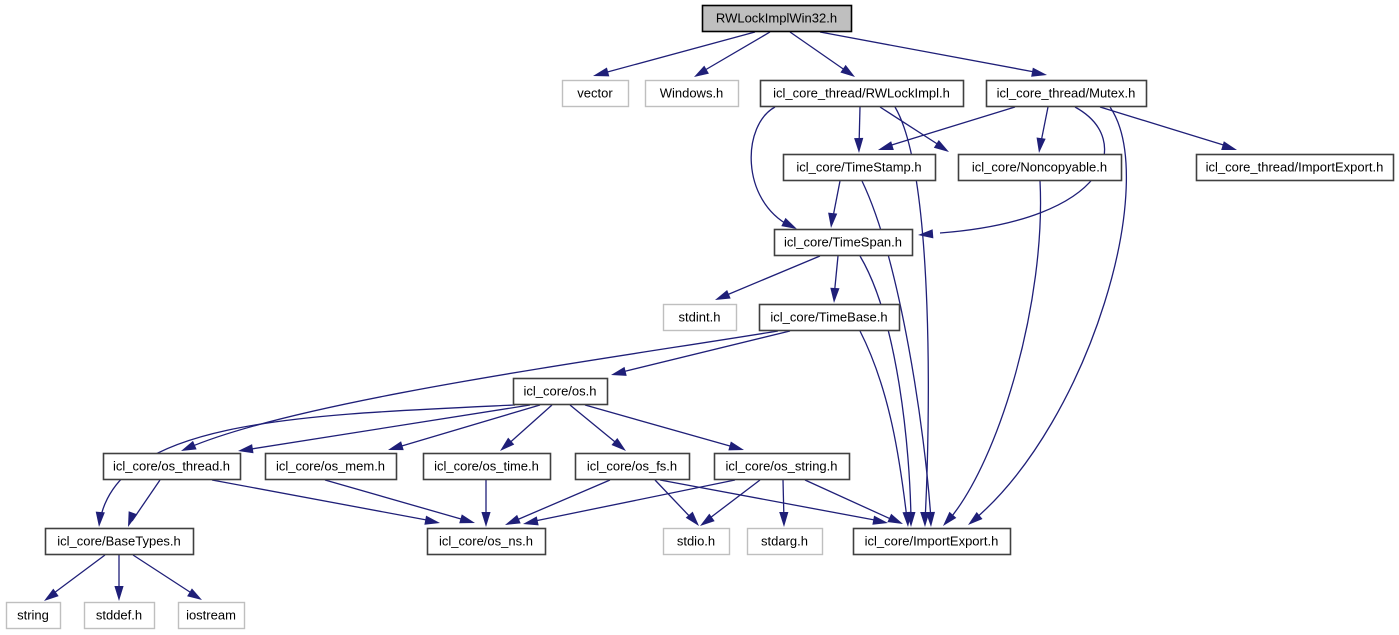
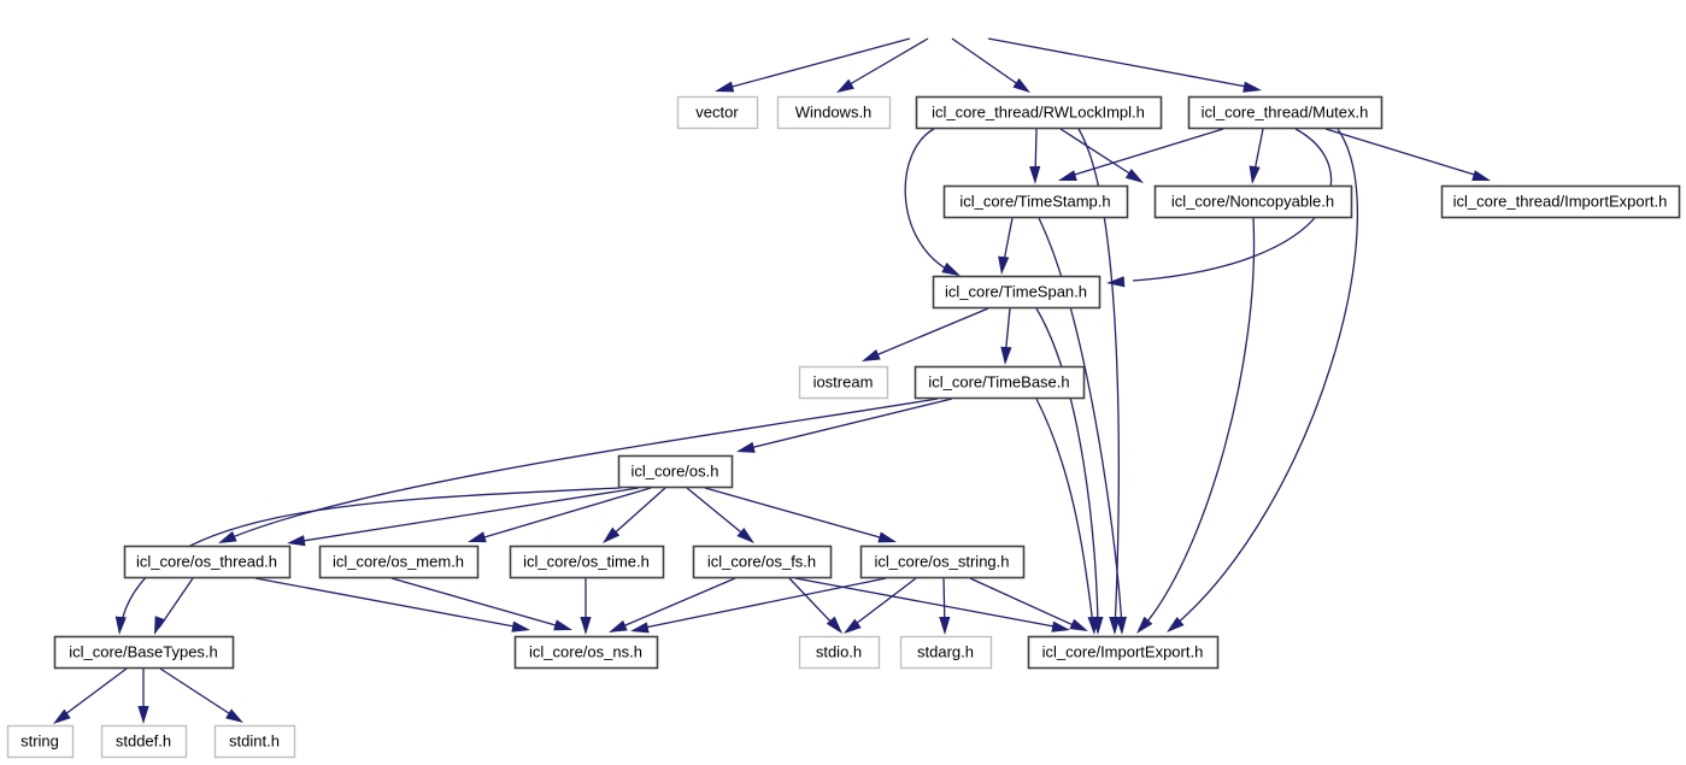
- RWLockImplWin32.h
  vector
  Windows.h
  icl_core_thread/RWLockImpl.h
  icl_core_thread/Mutex.h
  icl_core/TimeStamp.h
  icl_core/Noncopyable.h
  icl_core_thread/ImportExport.h
  icl_core/TimeSpan.h
- stdint.h
+ iostream
  icl_core/TimeBase.h
  icl_core/os.h
  icl_core/os_thread.h
  icl_core/os_mem.h
  icl_core/os_time.h
  icl_core/os_fs.h
  icl_core/os_string.h
  icl_core/BaseTypes.h
  icl_core/os_ns.h
  stdio.h
  stdarg.h
  icl_core/ImportExport.h
  string
  stddef.h
- iostream
+ stdint.h
